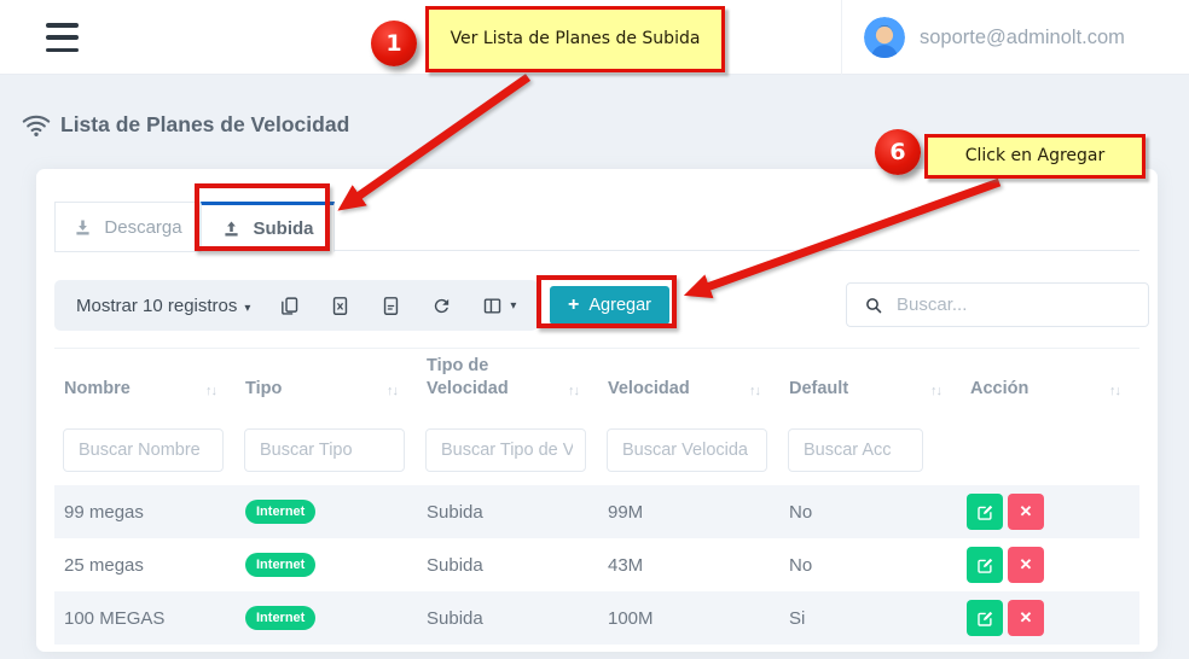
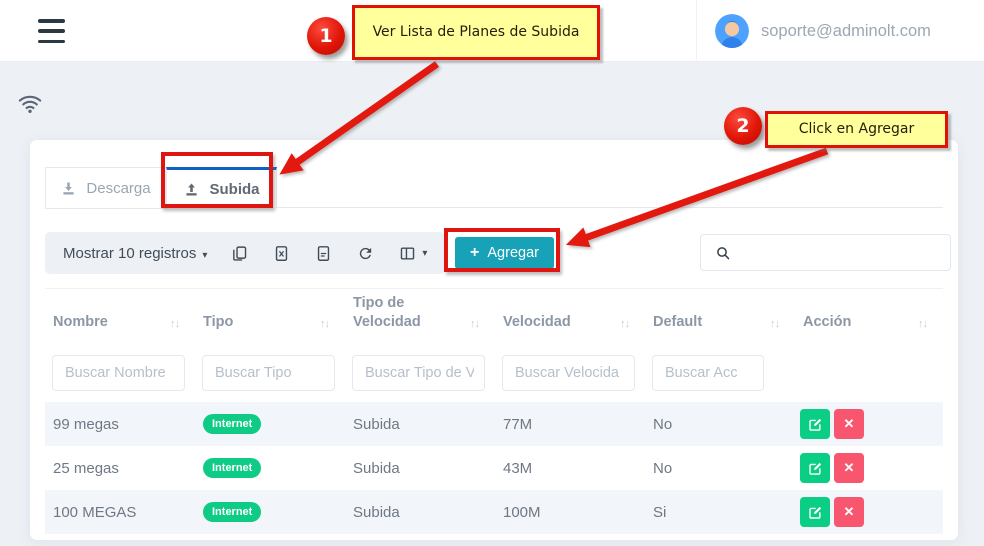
  soporte@adminolt.com
- Lista de Planes de Velocidad
  Descarga
  Subida
  Mostrar 10 registros ▾
  ▾
  +
  Agregar
- Buscar...
  Nombre
  ↑↓
  Tipo
  ↑↓
  Tipo de Velocidad
  ↑↓
  Velocidad
  ↑↓
  Default
  ↑↓
  Acción
  ↑↓
  Buscar Nombre
  Buscar Tipo
  Buscar Tipo de V
  Buscar Velocida
  Buscar Acc
  99 megas
  Internet
  Subida
- 99M
+ 77M
  No
  ✕
  25 megas
  Internet
  Subida
  43M
  No
  ✕
  100 MEGAS
  Internet
  Subida
  100M
  Si
  ✕
  1
  Ver Lista de Planes de Subida
- 6
+ 2
  Click en Agregar
